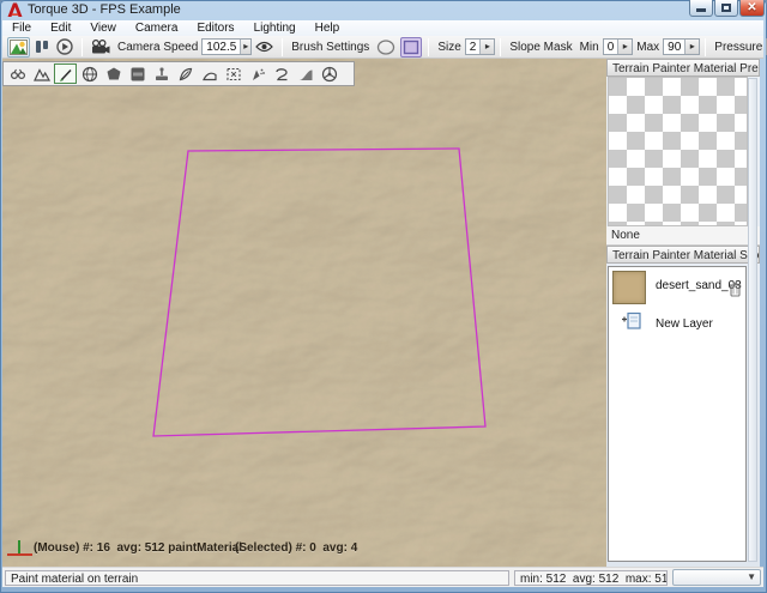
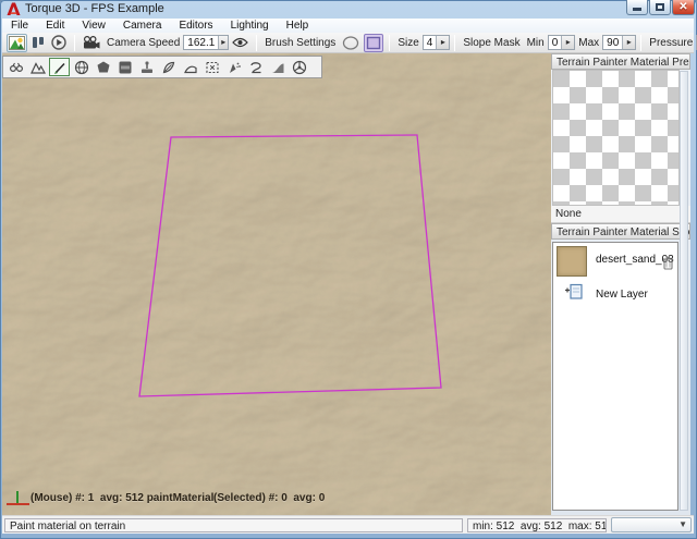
  Torque 3D - FPS Example
  ✕
  File
  Edit
  View
  Camera
  Editors
  Lighting
  Help
  Camera Speed
- 102.5
+ 162.1
  ▸
  Brush Settings
  Size
- 2
+ 4
  ▸
  Slope Mask
  Min
  0
  ▸
  Max
  90
  ▸
  Pressure
- (Mouse) #: 16 avg: 512 paintMaterial
+ (Mouse) #: 1 avg: 512 paintMaterial
- (Selected) #: 0 avg: 4
+ (Selected) #: 0 avg: 0
  Terrain Painter Material Pre
  None
  Terrain Painter Material S
  desert_sand_
  New Layer
  Paint material on terrain
  min: 512 avg: 512 max: 51
  ▼
